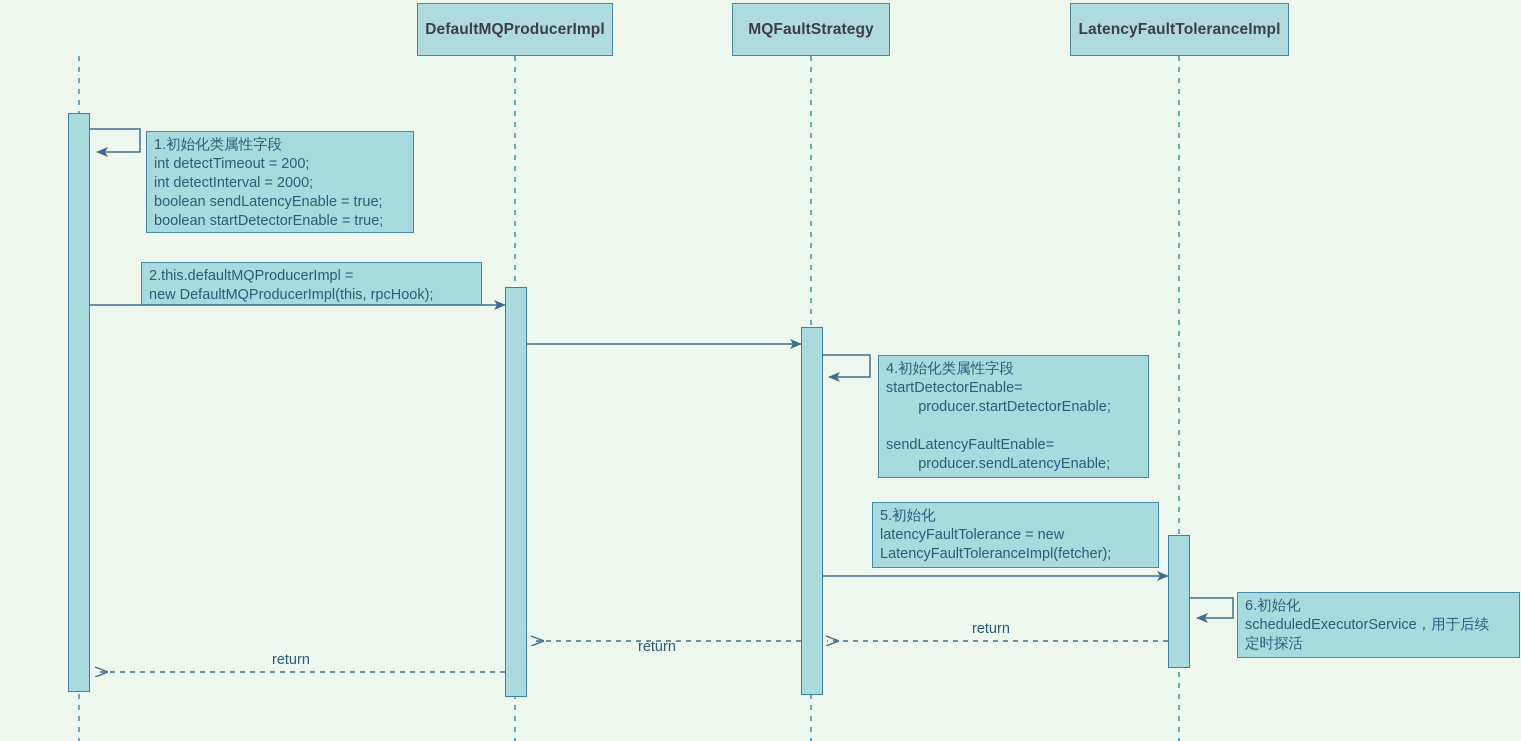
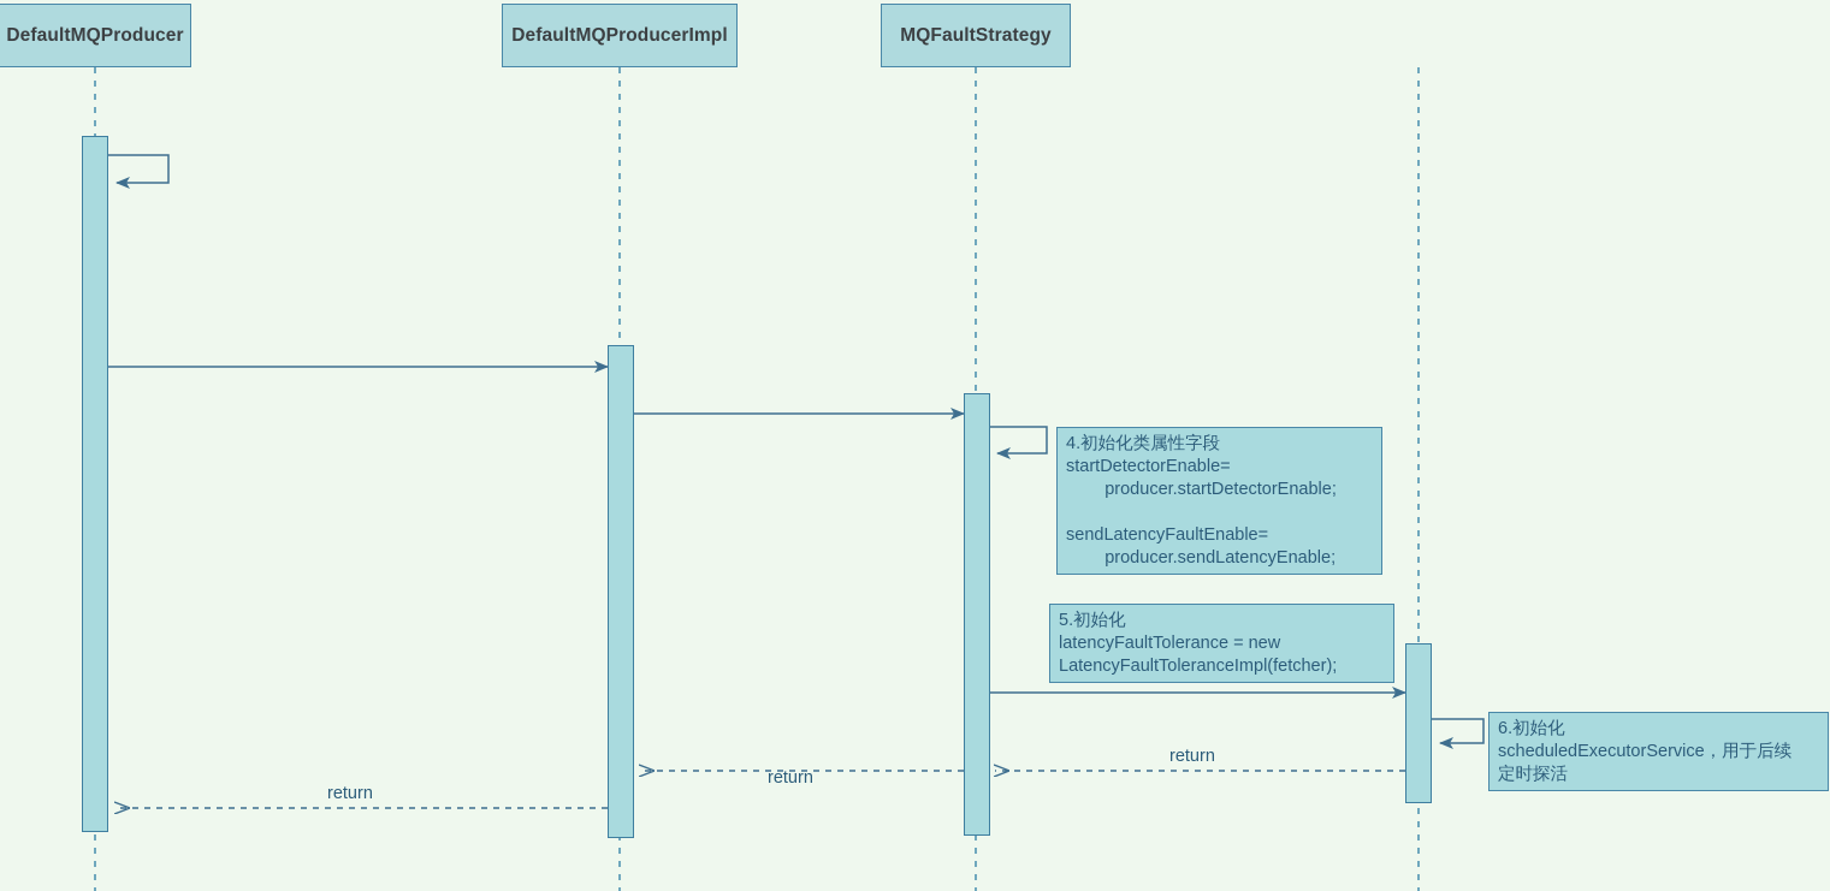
+ DefaultMQProducer
  DefaultMQProducerImpl
  MQFaultStrategy
- LatencyFaultToleranceImpl
- 1.初始化类属性字段
- int detectTimeout = 200;
- int detectInterval = 2000;
- boolean sendLatencyEnable = true;
- boolean startDetectorEnable = true;
- 2.this.defaultMQProducerImpl =
- new DefaultMQProducerImpl(this, rpcHook);
  4.初始化类属性字段
  startDetectorEnable=
  producer.startDetectorEnable;
  sendLatencyFaultEnable=
  producer.sendLatencyEnable;
  5.初始化
  latencyFaultTolerance = new
  LatencyFaultToleranceImpl(fetcher);
  6.初始化
  scheduledExecutorService，用于后续
  定时探活
  return
  return
  return
